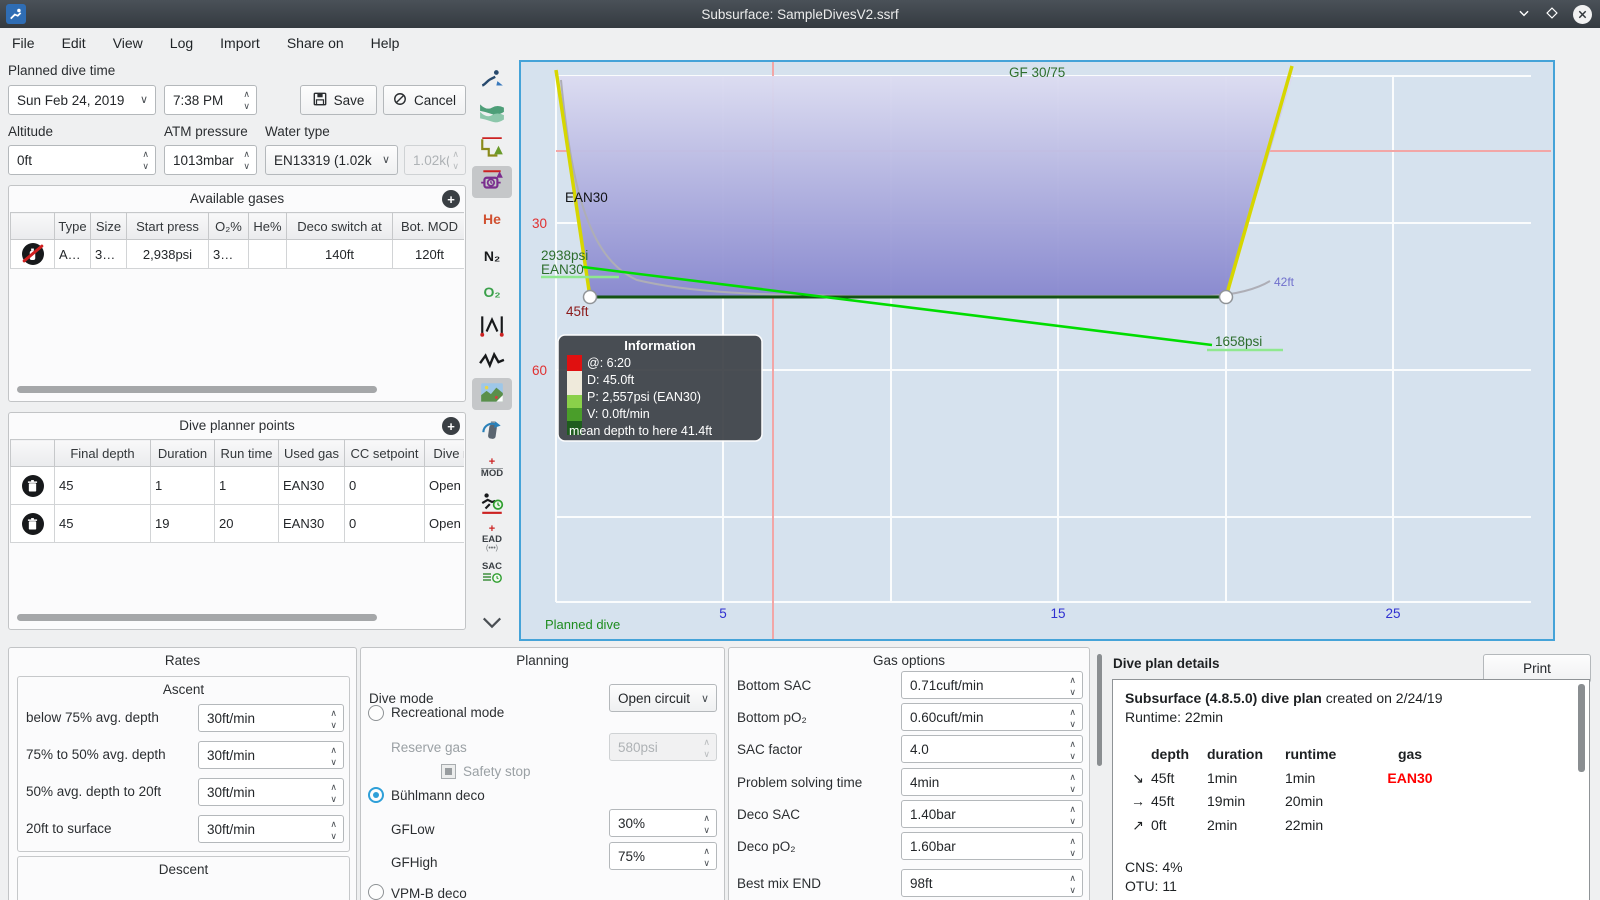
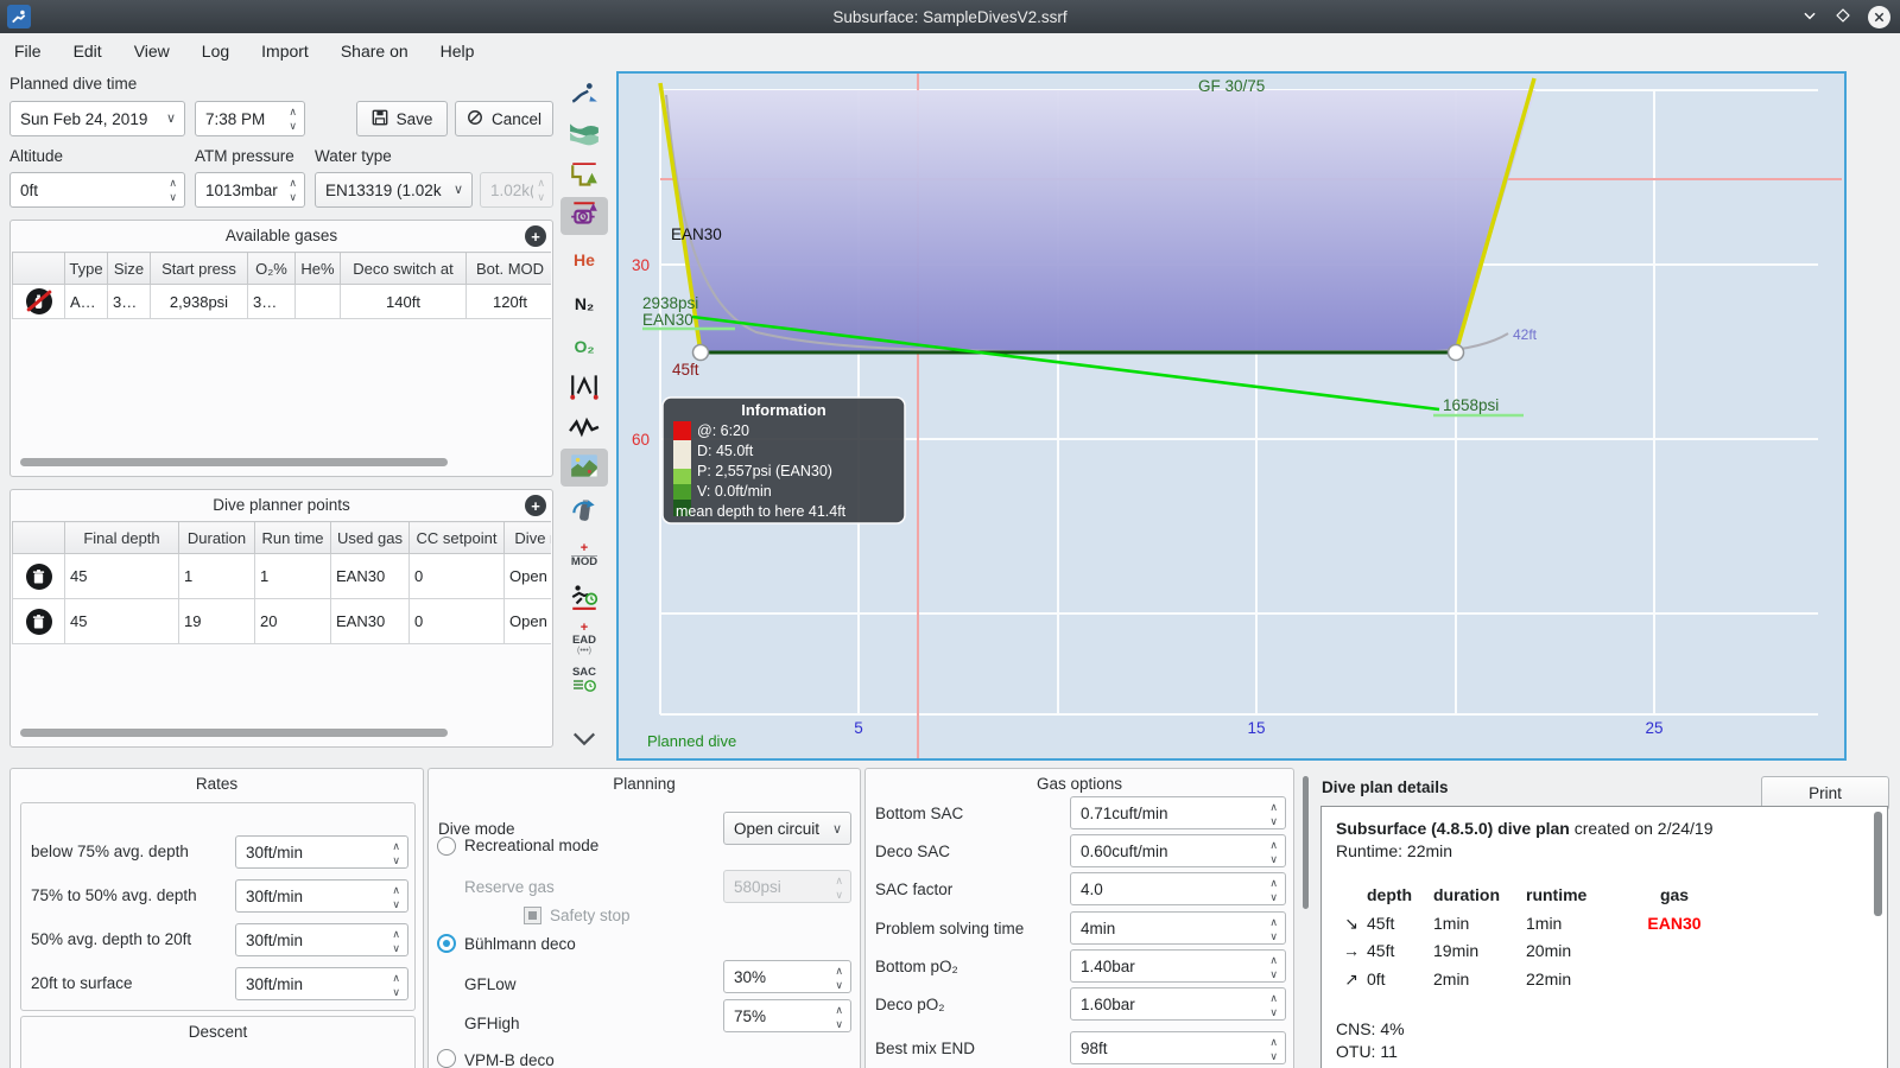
  Subsurface: SampleDivesV2.ssrf
  File
  Edit
  View
  Log
  Import
  Share on
  Help
  Planned dive time
  Sun Feb 24, 2019
  ∨
  7:38 PM
  ∧
  ∨
  Save
  Cancel
  Altitude
  ATM pressure
  Water type
  0ft
  ∧
  ∨
  1013mbar
  ∧
  ∨
  EN13319 (1.02k
  ∨
  1.02k(
  ∧
  ∨
  Available gases
  +
  	Type	Size	Start press	O₂%	He%	Deco switch at	Bot. MOD
  	A…	3…	2,938psi	3…		140ft	120ft
  Dive planner points
  +
  	Final depth	Duration	Run time	Used gas	CC setpoint	Dive
  He
  N₂
  O₂
  +
  MOD
  +
  EAD
  SAC
  30
  60
  5
  15
  25
  GF 30/75
  EAN30
  2938psi
  EAN30
  45ft
  42ft
  1658psi
  Information
  @: 6:20
  D: 45.0ft
  P: 2,557psi (EAN30)
  V: 0.0ft/min
  mean depth to here 41.4ft
  Planned dive
  Rates
- Ascent
  below 75% avg. depth
  30ft/min
  ∧
  ∨
  75% to 50% avg. depth
  30ft/min
  ∧
  ∨
  50% avg. depth to 20ft
  30ft/min
  ∧
  ∨
  20ft to surface
  30ft/min
  ∧
  ∨
  Descent
  Planning
  Dive mode
  Open circuit
  ∨
  Recreational mode
  Reserve gas
  580psi
  ∧
  ∨
  Safety stop
  Bühlmann deco
  GFLow
  30%
  ∧
  ∨
  GFHigh
  75%
  ∧
  ∨
  VPM-B deco
  Gas options
  Bottom SAC
  0.71cuft/min
  ∧
  ∨
- Bottom pO₂
+ Deco SAC
  0.60cuft/min
  ∧
  ∨
  SAC factor
  4.0
  ∧
  ∨
  Problem solving time
  4min
  ∧
  ∨
- Deco SAC
+ Bottom pO₂
  1.40bar
  ∧
  ∨
  Deco pO₂
  1.60bar
  ∧
  ∨
  Best mix END
  98ft
  ∧
  ∨
  Dive plan details
  Print
  Subsurface (4.8.5.0) dive plan created on 2/24/19
  Runtime: 22min
  depth duration runtime gas
  ↘ 45ft 1min 1min EAN30
  → 45ft 19min 20min
  ↗ 0ft 2min 22min
  CNS: 4%
  OTU: 11
